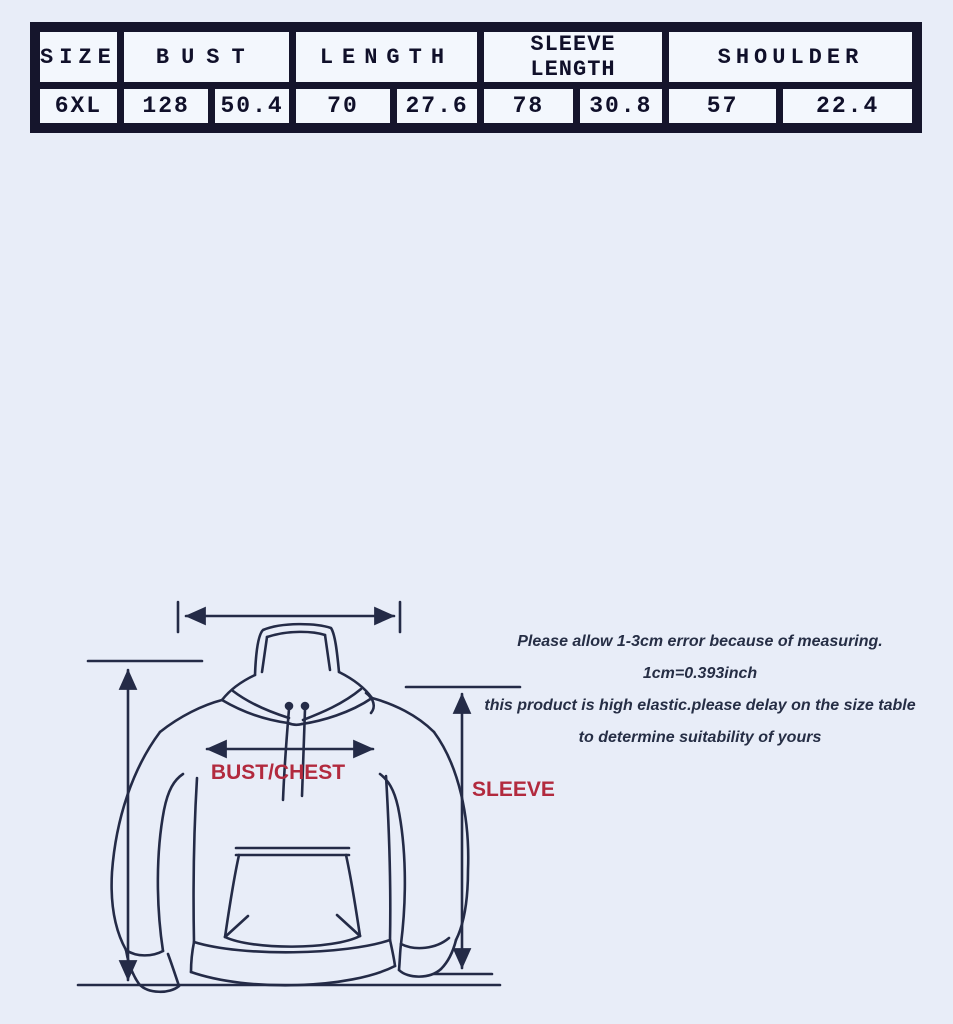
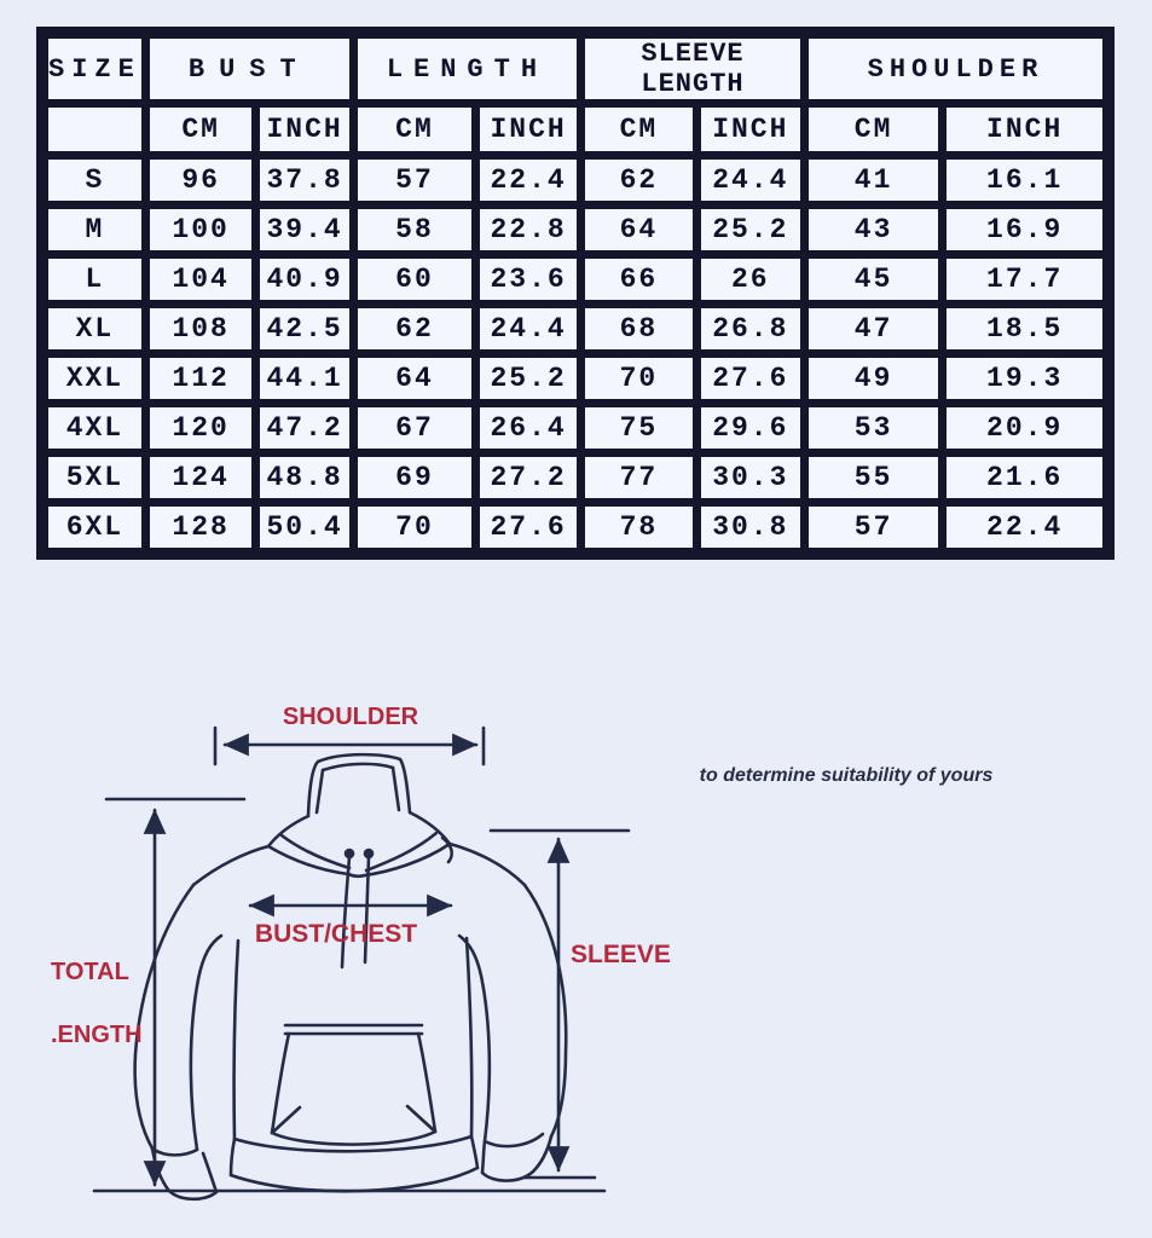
  SIZE	BUST	LENGTH	SLEEVE LENGTH	SHOULDER
+ 	CM	INCH	CM	INCH	CM	INCH	CM	INCH
+ S	96	37.8	57	22.4	62	24.4	41	16.1
+ M	100	39.4	58	22.8	64	25.2	43	16.9
+ L	104	40.9	60	23.6	66	26	45	17.7
+ XL	108	42.5	62	24.4	68	26.8	47	18.5
+ XXL	112	44.1	64	25.2	70	27.6	49	19.3
+ 4XL	120	47.2	67	26.4	75	29.6	53	20.9
+ 5XL	124	48.8	69	27.2	77	30.3	55	21.6
  6XL	128	50.4	70	27.6	78	30.8	57	22.4
+ SHOULDER
+ TOTAL
+ .ENGTH
  BUST/CHEST
  SLEEVE
- Please allow 1-3cm error because of measuring.
- 1cm=0.393inch
- this product is high elastic.please delay on the size table
  to determine suitability of yours
